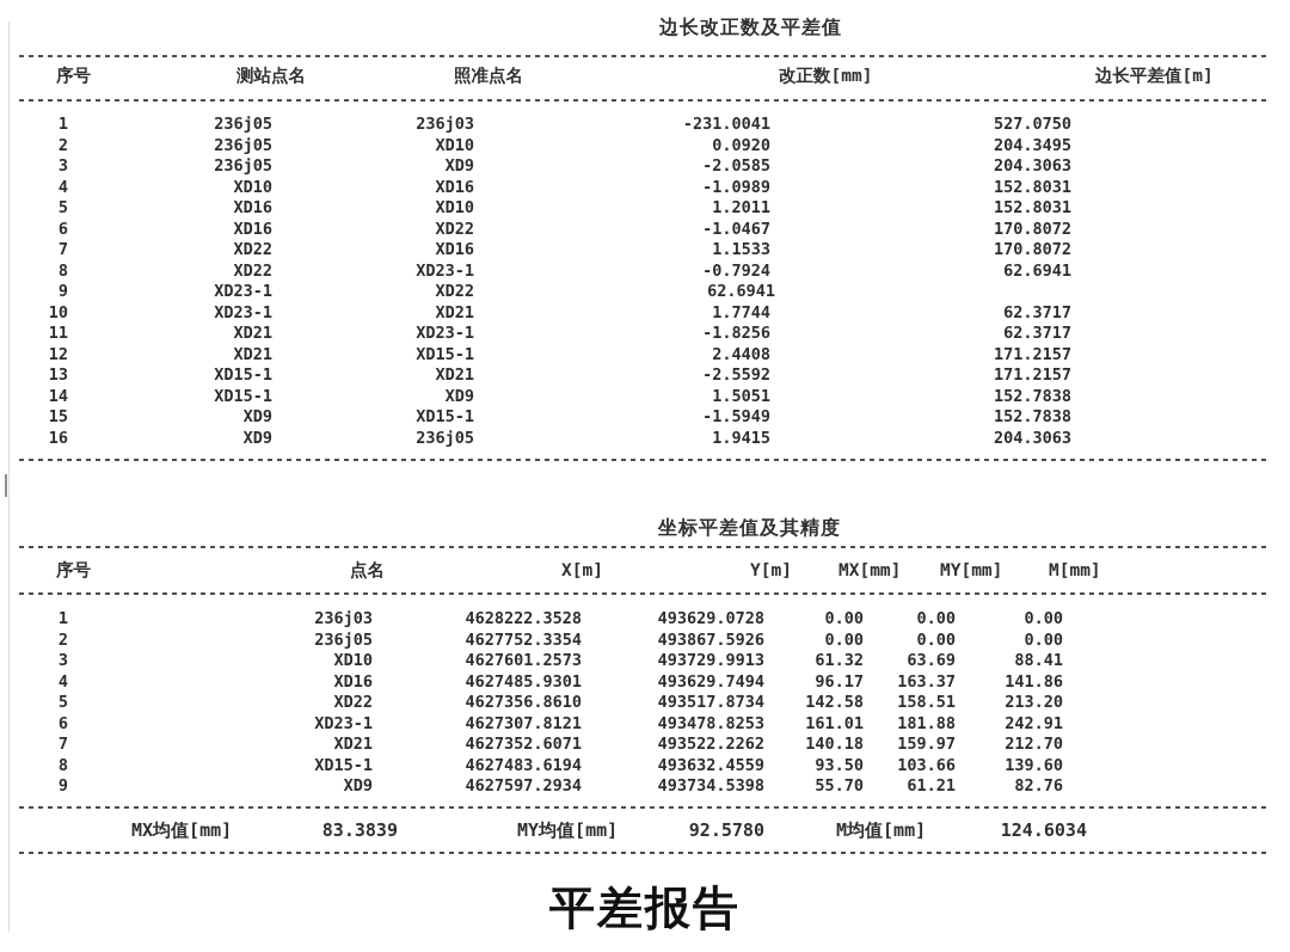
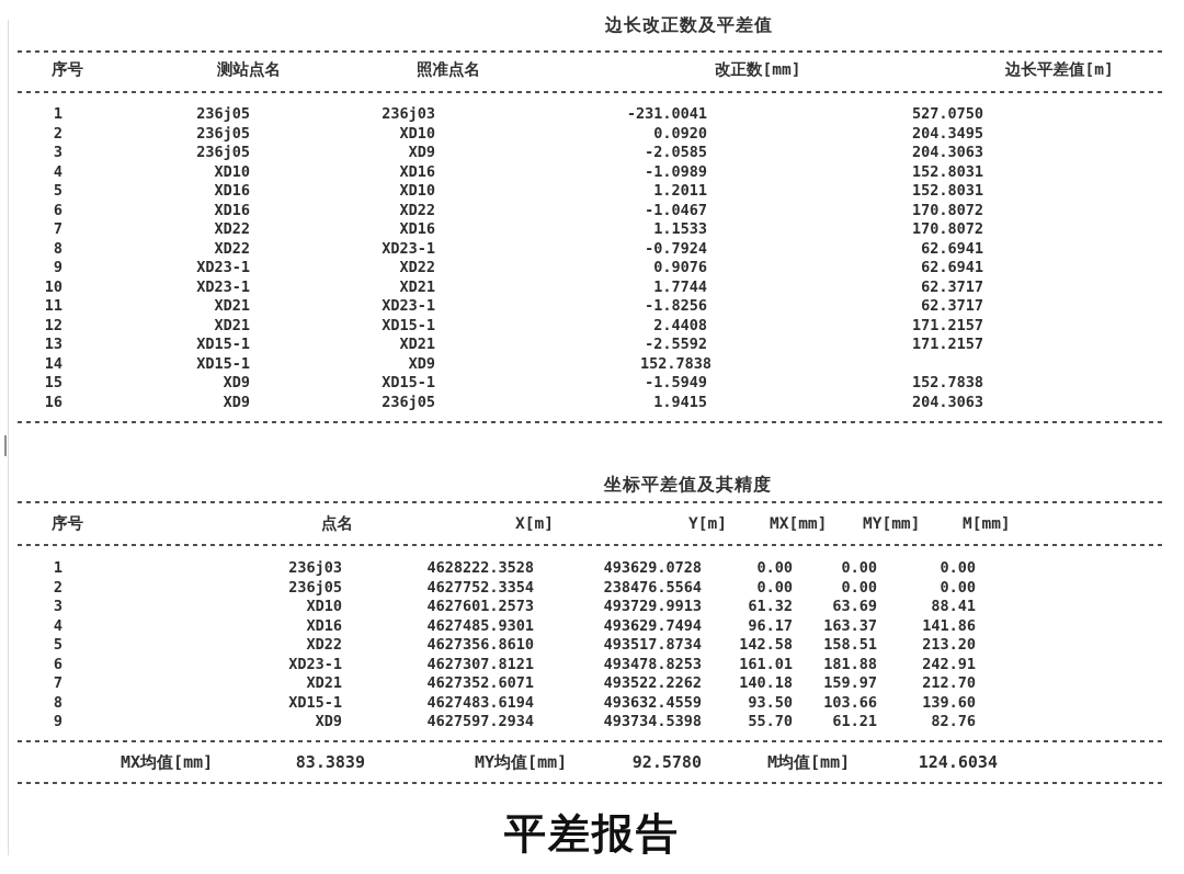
  边长改正数及平差值
  序号
  测站点名
  照准点名
  改正数[mm]
  边长平差值[m]
  1
  236j05
  236j03
  -231.0041
  527.0750
  2
  236j05
  XD10
  0.0920
  204.3495
  3
  236j05
  XD9
  -2.0585
  204.3063
  4
  XD10
  XD16
  -1.0989
  152.8031
  5
  XD16
  XD10
  1.2011
  152.8031
  6
  XD16
  XD22
  -1.0467
  170.8072
  7
  XD22
  XD16
  1.1533
  170.8072
  8
  XD22
  XD23-1
  -0.7924
  62.6941
  9
  XD23-1
  XD22
+ 0.9076
  62.6941
  10
  XD23-1
  XD21
  1.7744
  62.3717
  11
  XD21
  XD23-1
  -1.8256
  62.3717
  12
  XD21
  XD15-1
  2.4408
  171.2157
  13
  XD15-1
  XD21
  -2.5592
  171.2157
  14
  XD15-1
  XD9
- 1.5051
  152.7838
  15
  XD9
  XD15-1
  -1.5949
  152.7838
  16
  XD9
  236j05
  1.9415
  204.3063
  坐标平差值及其精度
  序号
  点名
  X[m]
  Y[m]
  MX[mm]
  MY[mm]
  M[mm]
  1
  236j03
  4628222.3528
  493629.0728
  0.00
  0.00
  0.00
  2
  236j05
  4627752.3354
- 493867.5926
+ 238476.5564
  0.00
  0.00
  0.00
  3
  XD10
  4627601.2573
  493729.9913
  61.32
  63.69
  88.41
  4
  XD16
  4627485.9301
  493629.7494
  96.17
  163.37
  141.86
  5
  XD22
  4627356.8610
  493517.8734
  142.58
  158.51
  213.20
  6
  XD23-1
  4627307.8121
  493478.8253
  161.01
  181.88
  242.91
  7
  XD21
  4627352.6071
  493522.2262
  140.18
  159.97
  212.70
  8
  XD15-1
  4627483.6194
  493632.4559
  93.50
  103.66
  139.60
  9
  XD9
  4627597.2934
  493734.5398
  55.70
  61.21
  82.76
  MX均值[mm]
  83.3839
  MY均值[mm]
  92.5780
  M均值[mm]
  124.6034
  平差报告
